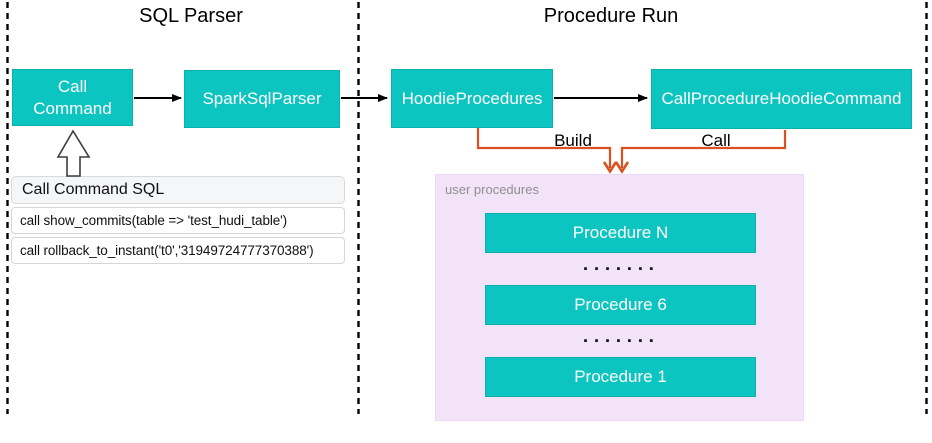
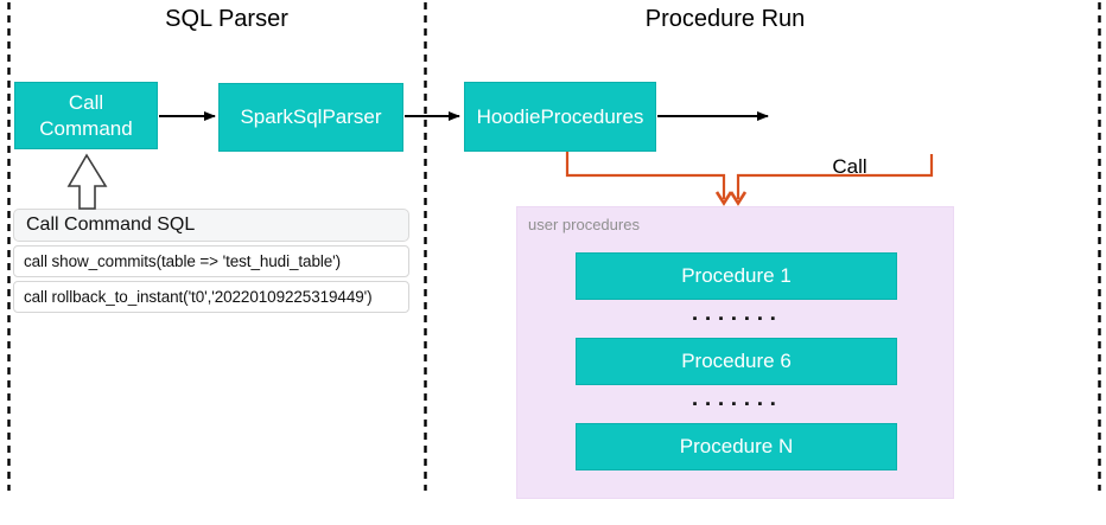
  SQL Parser
  Procedure Run
  Call Command
  SparkSqlParser
  HoodieProcedures
- CallProcedureHoodieCommand
- Build
  Call
  Call Command SQL
  call show_commits(table => 'test_hudi_table')
- call rollback_to_instant('t0','31949724777370388')
+ call rollback_to_instant('t0','20220109225319449')
  user procedures
- Procedure N
+ Procedure 1
  ▪ ▪ ▪ ▪ ▪ ▪ ▪
  Procedure 6
  ▪ ▪ ▪ ▪ ▪ ▪ ▪
- Procedure 1
+ Procedure N
